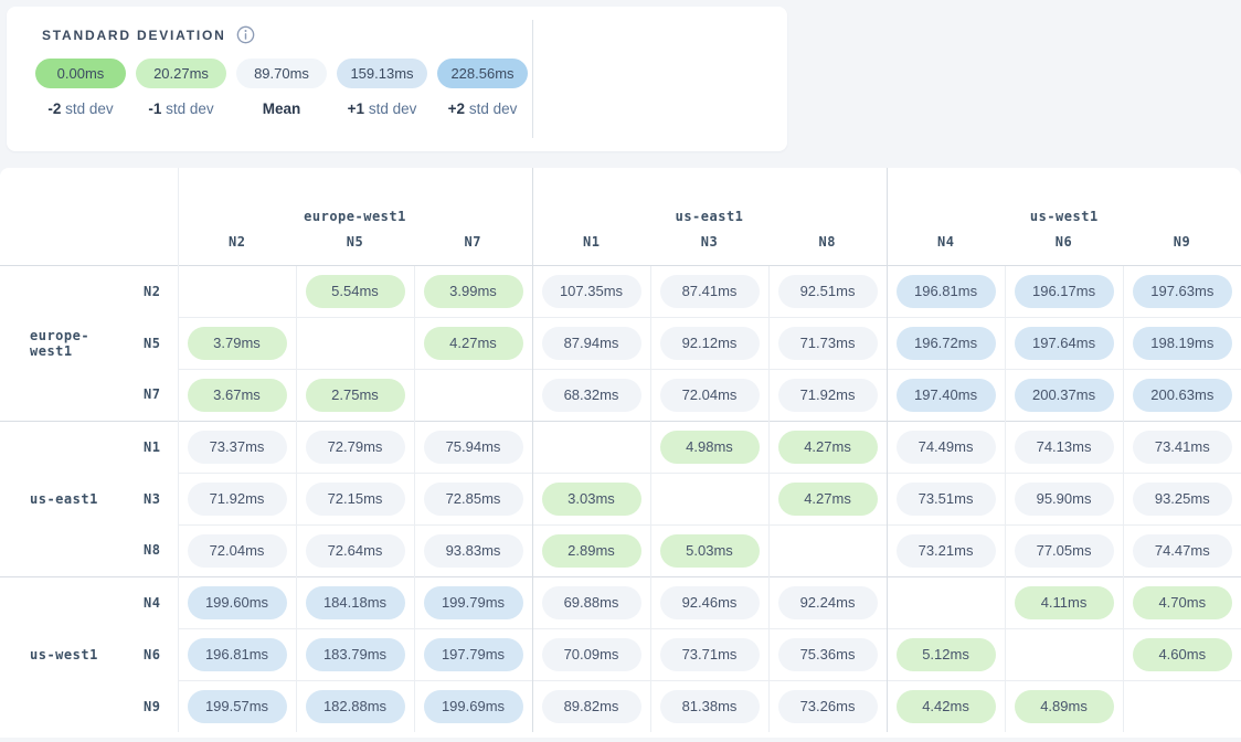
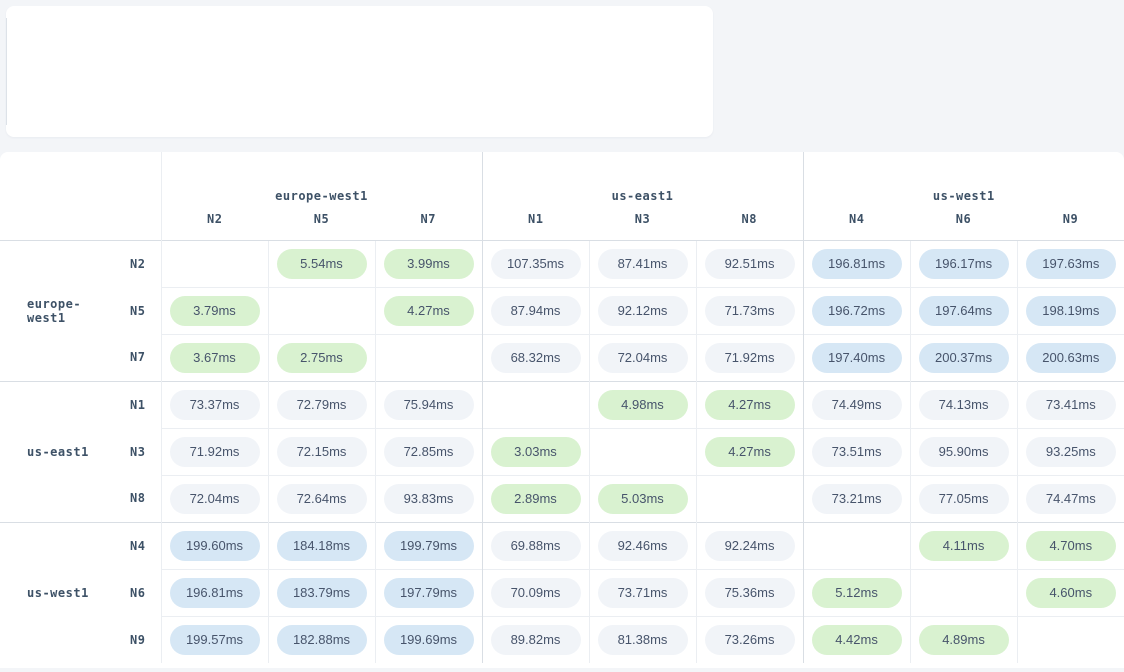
- STANDARD DEVIATION
- 0.00ms
- 20.27ms
- 89.70ms
- 159.13ms
- 228.56ms
- -2 std dev
- -1 std dev
- Mean
- +1 std dev
- +2 std dev
  	europe-west1	us-east1	us-west1
  N2	N5	N7	N1	N3	N8	N4	N6	N9
  europe-west1	N2		5.54ms	3.99ms	107.35ms	87.41ms	92.51ms	196.81ms	196.17ms	197.63ms
  N5	3.79ms		4.27ms	87.94ms	92.12ms	71.73ms	196.72ms	197.64ms	198.19ms
  N7	3.67ms	2.75ms		68.32ms	72.04ms	71.92ms	197.40ms	200.37ms	200.63ms
  us-east1	N1	73.37ms	72.79ms	75.94ms		4.98ms	4.27ms	74.49ms	74.13ms	73.41ms
  N3	71.92ms	72.15ms	72.85ms	3.03ms		4.27ms	73.51ms	95.90ms	93.25ms
  N8	72.04ms	72.64ms	93.83ms	2.89ms	5.03ms		73.21ms	77.05ms	74.47ms
  us-west1	N4	199.60ms	184.18ms	199.79ms	69.88ms	92.46ms	92.24ms		4.11ms	4.70ms
  N6	196.81ms	183.79ms	197.79ms	70.09ms	73.71ms	75.36ms	5.12ms		4.60ms
  N9	199.57ms	182.88ms	199.69ms	89.82ms	81.38ms	73.26ms	4.42ms	4.89ms
